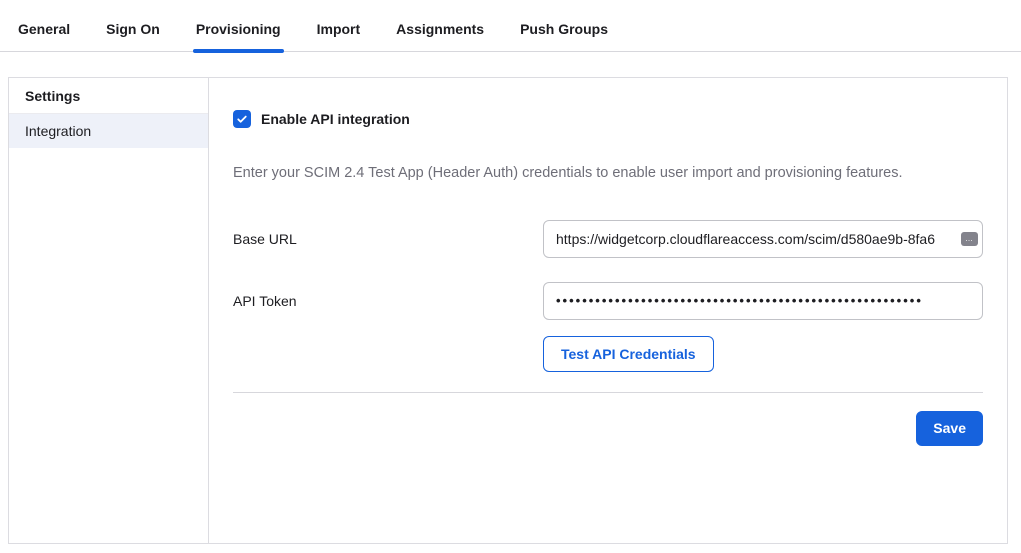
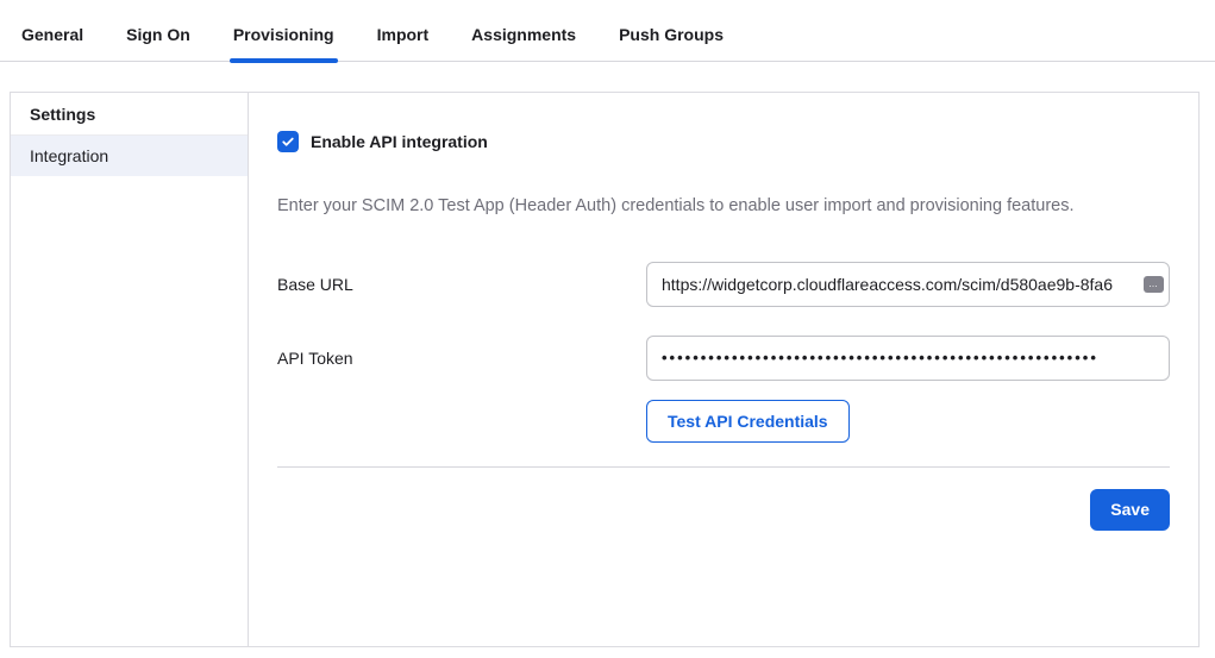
  General
  Sign On
  Provisioning
  Import
  Assignments
  Push Groups
  Settings
  Integration
  Enable API integration
- Enter your SCIM 2.4 Test App (Header Auth) credentials to enable user import and provisioning features.
+ Enter your SCIM 2.0 Test App (Header Auth) credentials to enable user import and provisioning features.
  Base URL
  https://widgetcorp.cloudflareaccess.com/scim/d580ae9b-8fa6
  …
  API Token
  ••••••••••••••••••••••••••••••••••••••••••••••••••••••••
  Test API Credentials
  Save
